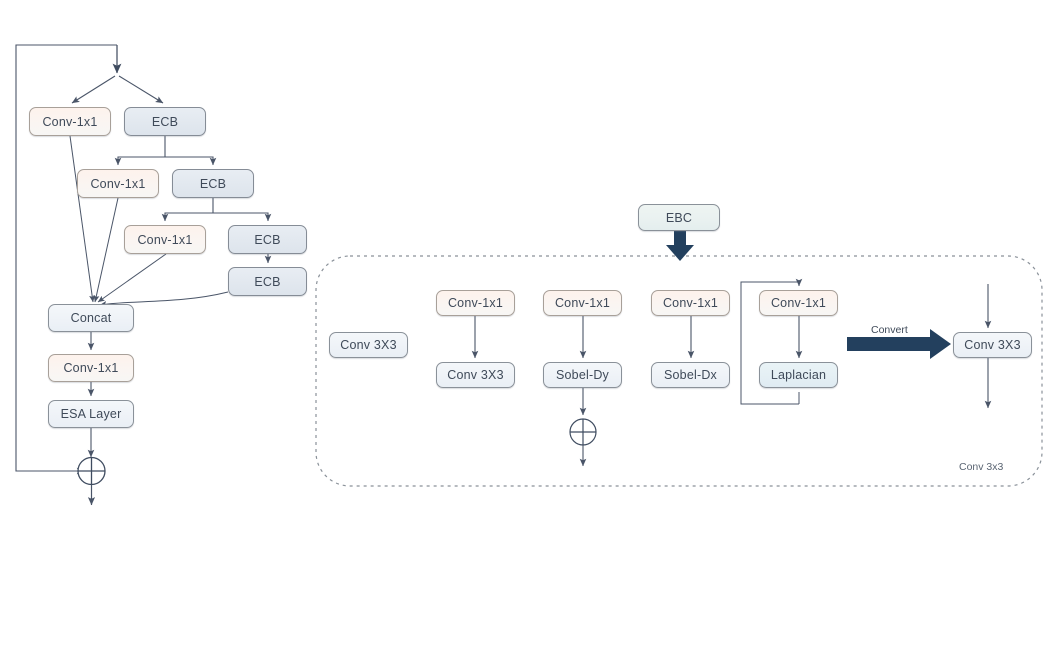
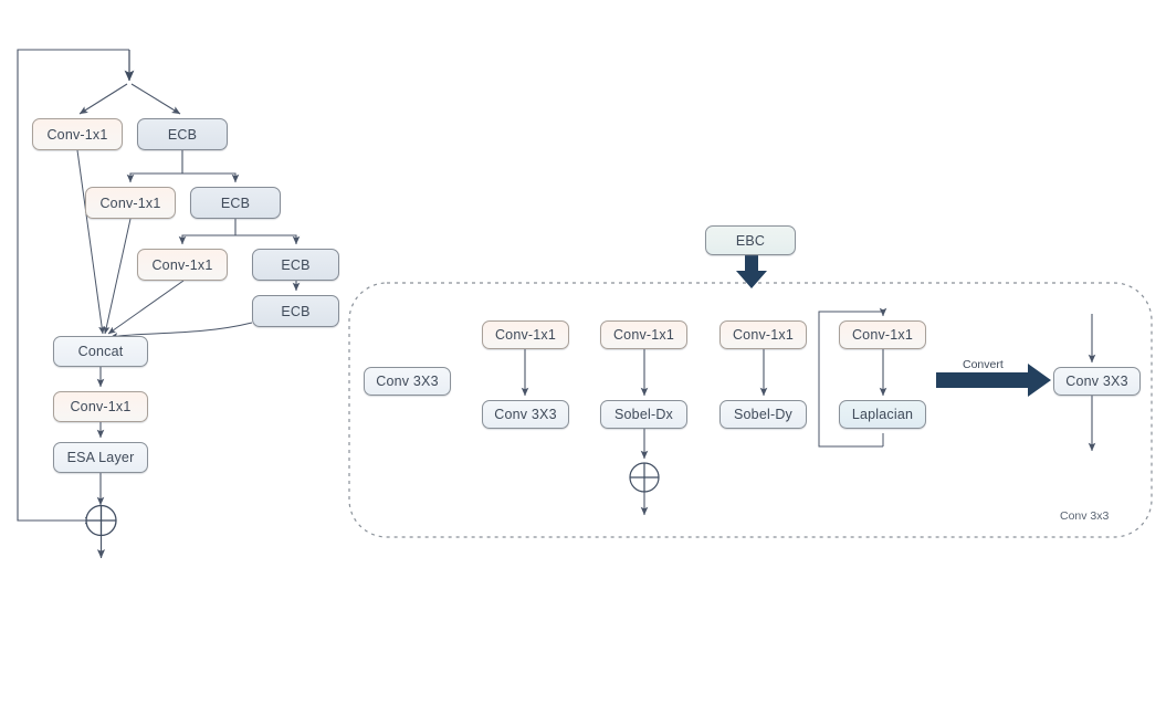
  Conv-1x1
  ECB
  Conv-1x1
  ECB
  Conv-1x1
  ECB
  ECB
  Concat
  Conv-1x1
  ESA Layer
  EBC
  Conv 3X3
  Conv-1x1
  Conv 3X3
  Conv-1x1
- Sobel-Dy
+ Sobel-Dx
  Conv-1x1
- Sobel-Dx
+ Sobel-Dy
  Conv-1x1
  Laplacian
  Conv 3X3
  Convert
  Conv 3x3
